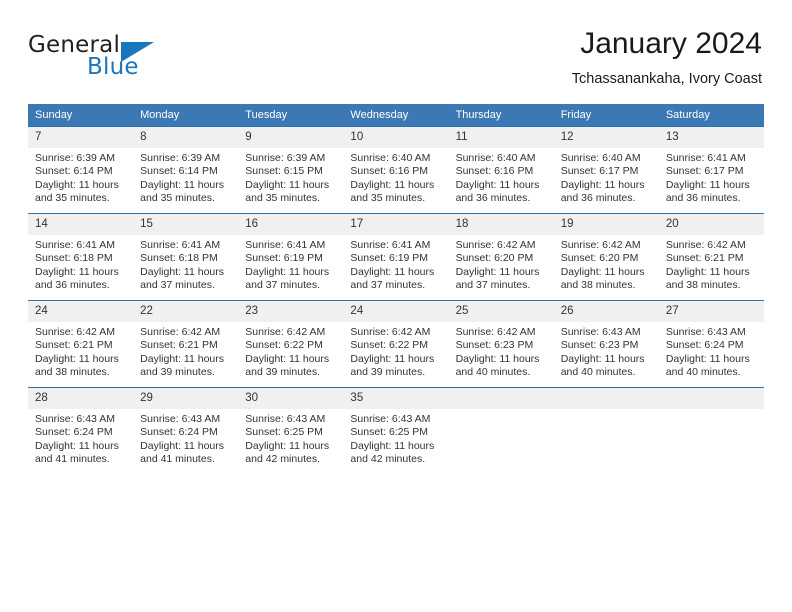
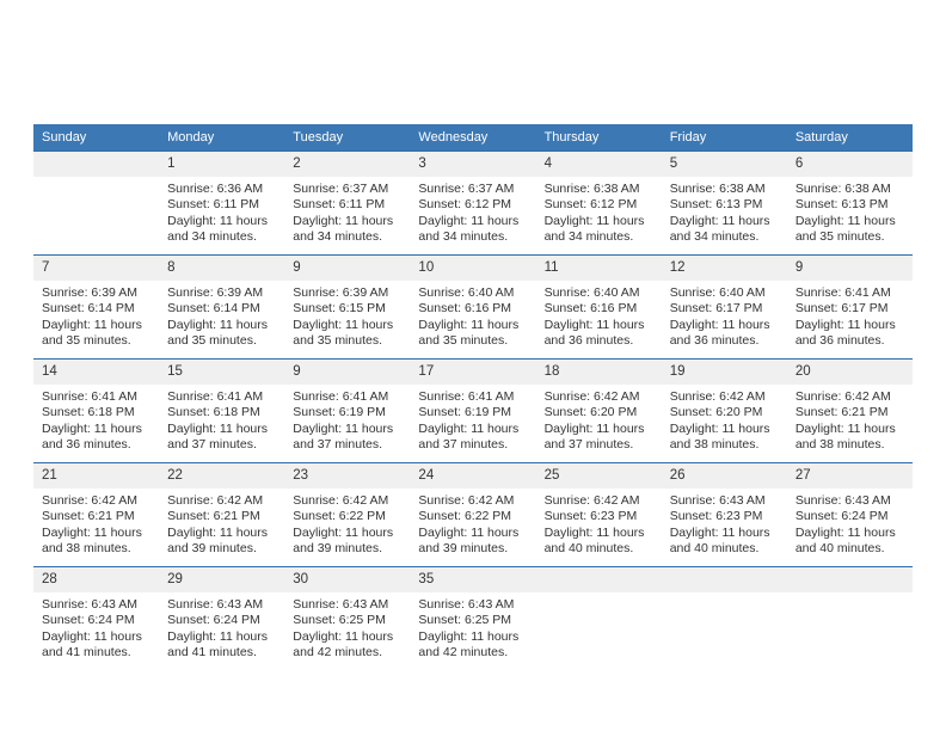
- General
- Blue
- January 2024
- Tchassanankaha, Ivory Coast
  Sunday	Monday	Tuesday	Wednesday	Thursday	Friday	Saturday
+ 	1Sunrise: 6:36 AMSunset: 6:11 PMDaylight: 11 hoursand 34 minutes.	2Sunrise: 6:37 AMSunset: 6:11 PMDaylight: 11 hoursand 34 minutes.	3Sunrise: 6:37 AMSunset: 6:12 PMDaylight: 11 hoursand 34 minutes.	4Sunrise: 6:38 AMSunset: 6:12 PMDaylight: 11 hoursand 34 minutes.	5Sunrise: 6:38 AMSunset: 6:13 PMDaylight: 11 hoursand 34 minutes.	6Sunrise: 6:38 AMSunset: 6:13 PMDaylight: 11 hoursand 35 minutes.
- 7Sunrise: 6:39 AMSunset: 6:14 PMDaylight: 11 hoursand 35 minutes.	8Sunrise: 6:39 AMSunset: 6:14 PMDaylight: 11 hoursand 35 minutes.	9Sunrise: 6:39 AMSunset: 6:15 PMDaylight: 11 hoursand 35 minutes.	10Sunrise: 6:40 AMSunset: 6:16 PMDaylight: 11 hoursand 35 minutes.	11Sunrise: 6:40 AMSunset: 6:16 PMDaylight: 11 hoursand 36 minutes.	12Sunrise: 6:40 AMSunset: 6:17 PMDaylight: 11 hoursand 36 minutes.	13Sunrise: 6:41 AMSunset: 6:17 PMDaylight: 11 hoursand 36 minutes.
+ 7Sunrise: 6:39 AMSunset: 6:14 PMDaylight: 11 hoursand 35 minutes.	8Sunrise: 6:39 AMSunset: 6:14 PMDaylight: 11 hoursand 35 minutes.	9Sunrise: 6:39 AMSunset: 6:15 PMDaylight: 11 hoursand 35 minutes.	10Sunrise: 6:40 AMSunset: 6:16 PMDaylight: 11 hoursand 35 minutes.	11Sunrise: 6:40 AMSunset: 6:16 PMDaylight: 11 hoursand 36 minutes.	12Sunrise: 6:40 AMSunset: 6:17 PMDaylight: 11 hoursand 36 minutes.	9Sunrise: 6:41 AMSunset: 6:17 PMDaylight: 11 hoursand 36 minutes.
- 14Sunrise: 6:41 AMSunset: 6:18 PMDaylight: 11 hoursand 36 minutes.	15Sunrise: 6:41 AMSunset: 6:18 PMDaylight: 11 hoursand 37 minutes.	16Sunrise: 6:41 AMSunset: 6:19 PMDaylight: 11 hoursand 37 minutes.	17Sunrise: 6:41 AMSunset: 6:19 PMDaylight: 11 hoursand 37 minutes.	18Sunrise: 6:42 AMSunset: 6:20 PMDaylight: 11 hoursand 37 minutes.	19Sunrise: 6:42 AMSunset: 6:20 PMDaylight: 11 hoursand 38 minutes.	20Sunrise: 6:42 AMSunset: 6:21 PMDaylight: 11 hoursand 38 minutes.
+ 14Sunrise: 6:41 AMSunset: 6:18 PMDaylight: 11 hoursand 36 minutes.	15Sunrise: 6:41 AMSunset: 6:18 PMDaylight: 11 hoursand 37 minutes.	9Sunrise: 6:41 AMSunset: 6:19 PMDaylight: 11 hoursand 37 minutes.	17Sunrise: 6:41 AMSunset: 6:19 PMDaylight: 11 hoursand 37 minutes.	18Sunrise: 6:42 AMSunset: 6:20 PMDaylight: 11 hoursand 37 minutes.	19Sunrise: 6:42 AMSunset: 6:20 PMDaylight: 11 hoursand 38 minutes.	20Sunrise: 6:42 AMSunset: 6:21 PMDaylight: 11 hoursand 38 minutes.
- 24Sunrise: 6:42 AMSunset: 6:21 PMDaylight: 11 hoursand 38 minutes.	22Sunrise: 6:42 AMSunset: 6:21 PMDaylight: 11 hoursand 39 minutes.	23Sunrise: 6:42 AMSunset: 6:22 PMDaylight: 11 hoursand 39 minutes.	24Sunrise: 6:42 AMSunset: 6:22 PMDaylight: 11 hoursand 39 minutes.	25Sunrise: 6:42 AMSunset: 6:23 PMDaylight: 11 hoursand 40 minutes.	26Sunrise: 6:43 AMSunset: 6:23 PMDaylight: 11 hoursand 40 minutes.	27Sunrise: 6:43 AMSunset: 6:24 PMDaylight: 11 hoursand 40 minutes.
+ 21Sunrise: 6:42 AMSunset: 6:21 PMDaylight: 11 hoursand 38 minutes.	22Sunrise: 6:42 AMSunset: 6:21 PMDaylight: 11 hoursand 39 minutes.	23Sunrise: 6:42 AMSunset: 6:22 PMDaylight: 11 hoursand 39 minutes.	24Sunrise: 6:42 AMSunset: 6:22 PMDaylight: 11 hoursand 39 minutes.	25Sunrise: 6:42 AMSunset: 6:23 PMDaylight: 11 hoursand 40 minutes.	26Sunrise: 6:43 AMSunset: 6:23 PMDaylight: 11 hoursand 40 minutes.	27Sunrise: 6:43 AMSunset: 6:24 PMDaylight: 11 hoursand 40 minutes.
  28Sunrise: 6:43 AMSunset: 6:24 PMDaylight: 11 hoursand 41 minutes.	29Sunrise: 6:43 AMSunset: 6:24 PMDaylight: 11 hoursand 41 minutes.	30Sunrise: 6:43 AMSunset: 6:25 PMDaylight: 11 hoursand 42 minutes.	35Sunrise: 6:43 AMSunset: 6:25 PMDaylight: 11 hoursand 42 minutes.
